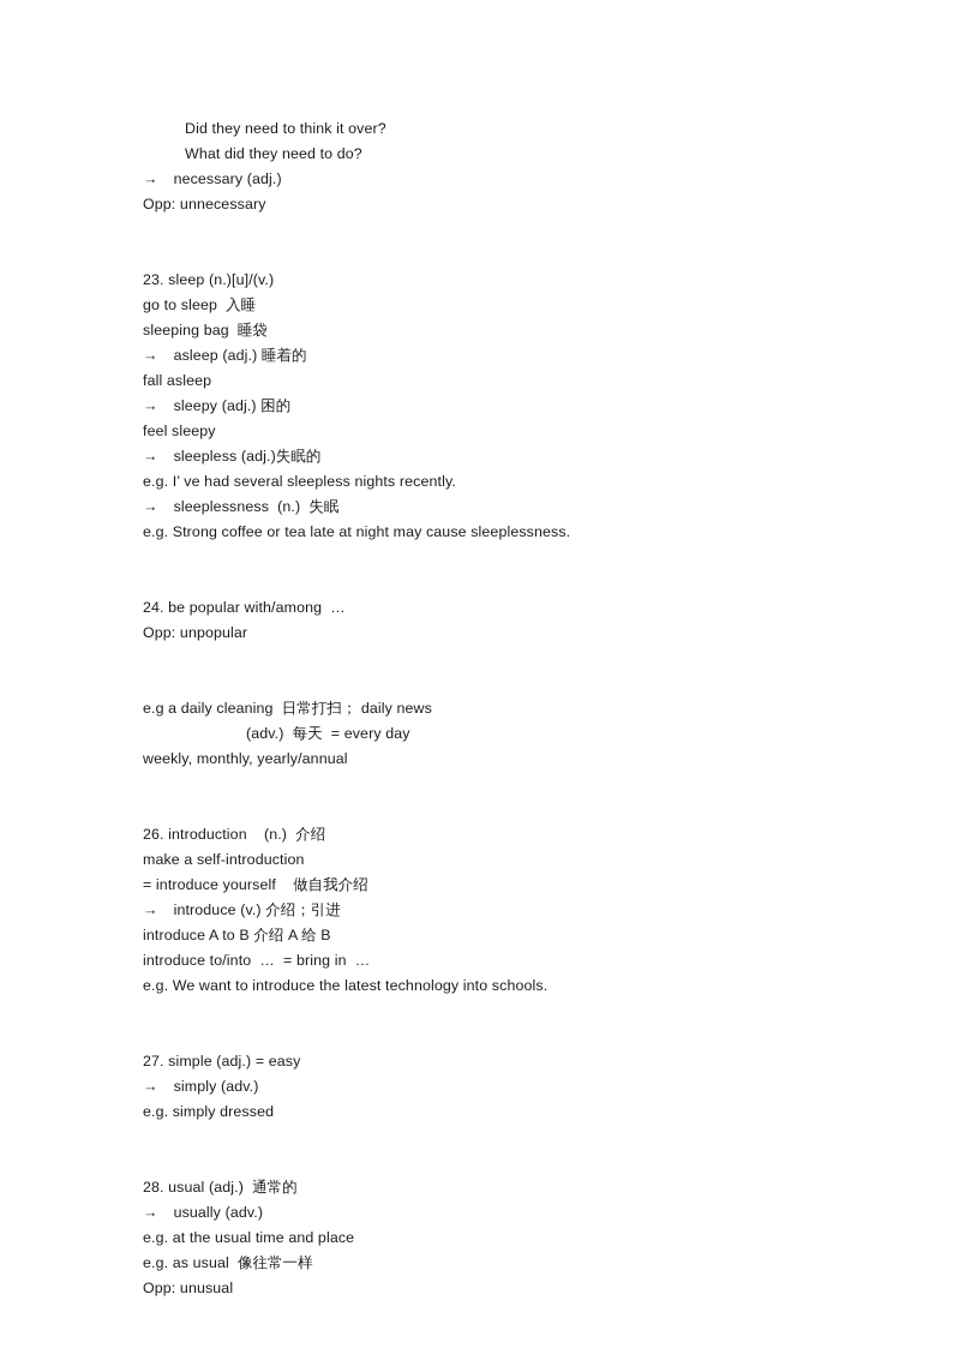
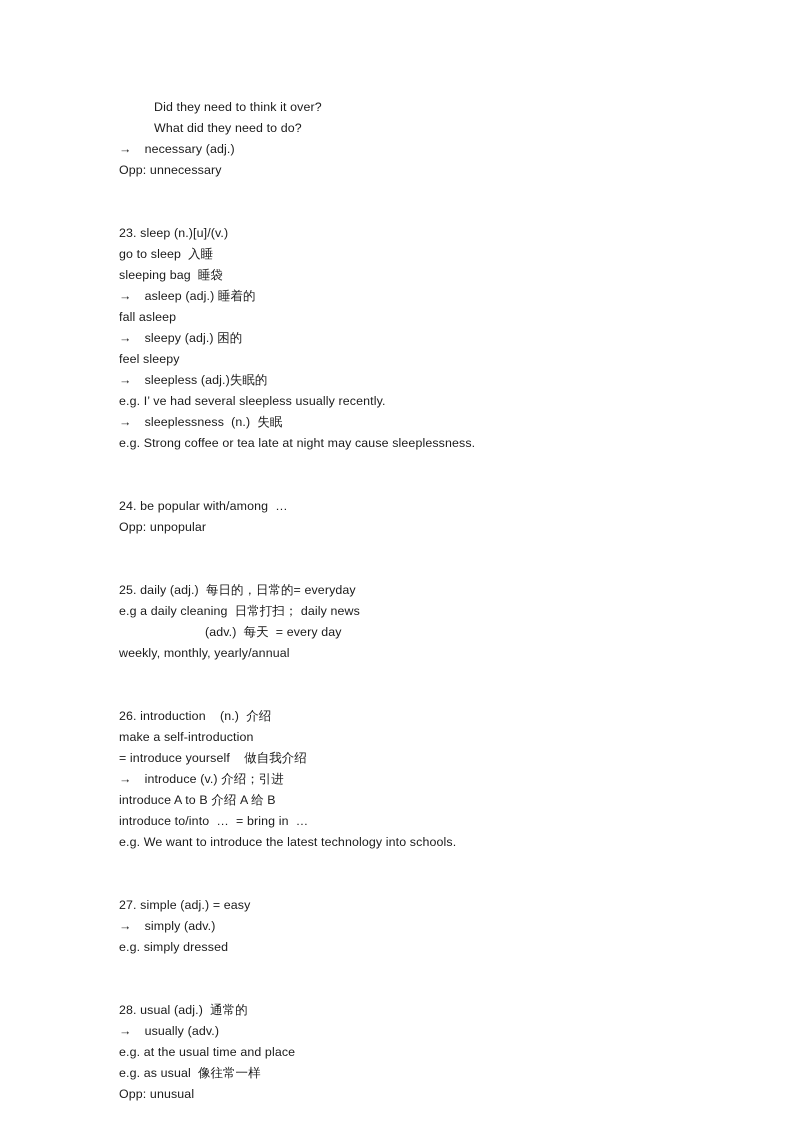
  Did they need to think it over?
  What did they need to do?
  → necessary (adj.)
  Opp: unnecessary
  23. sleep (n.)[u]/(v.)
  go to sleep 入睡
  sleeping bag 睡袋
  → asleep (adj.) 睡着的
  fall asleep
  → sleepy (adj.) 困的
  feel sleepy
  → sleepless (adj.)失眠的
- e.g. I’ ve had several sleepless nights recently.
+ e.g. I’ ve had several sleepless usually recently.
  → sleeplessness (n.) 失眠
  e.g. Strong coffee or tea late at night may cause sleeplessness.
  24. be popular with/among …
  Opp: unpopular
+ 25. daily (adj.) 每日的，日常的= everyday
  e.g a daily cleaning 日常打扫； daily news
  (adv.) 每天 = every day
  weekly, monthly, yearly/annual
  26. introduction (n.) 介绍
  make a self-introduction
  = introduce yourself 做自我介绍
  → introduce (v.) 介绍；引进
  introduce A to B 介绍 A 给 B
  introduce to/into … = bring in …
  e.g. We want to introduce the latest technology into schools.
  27. simple (adj.) = easy
  → simply (adv.)
  e.g. simply dressed
  28. usual (adj.) 通常的
  → usually (adv.)
  e.g. at the usual time and place
  e.g. as usual 像往常一样
  Opp: unusual
